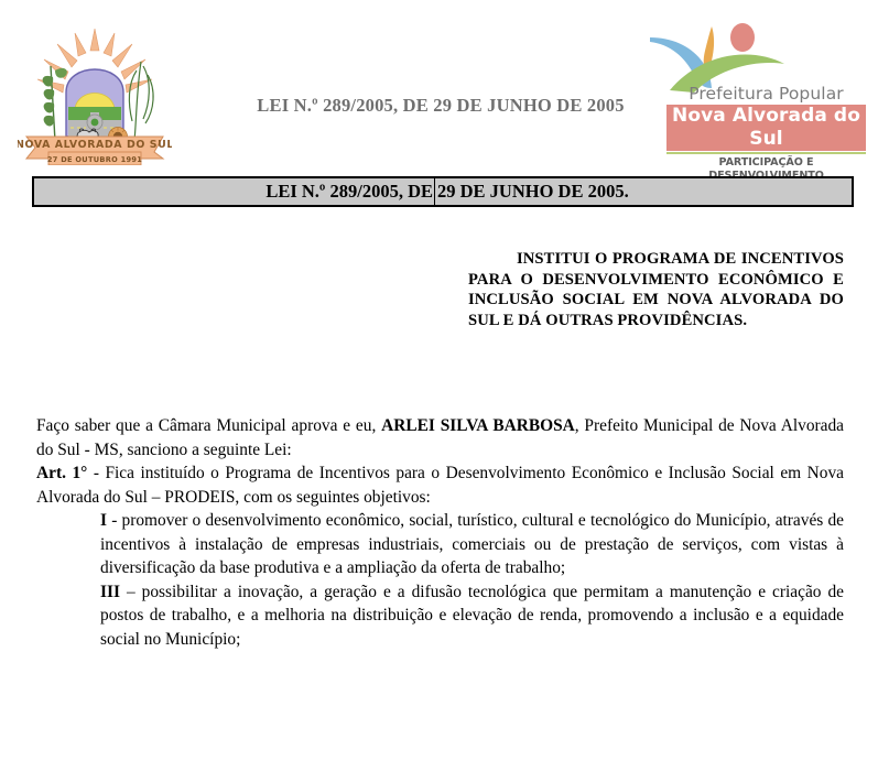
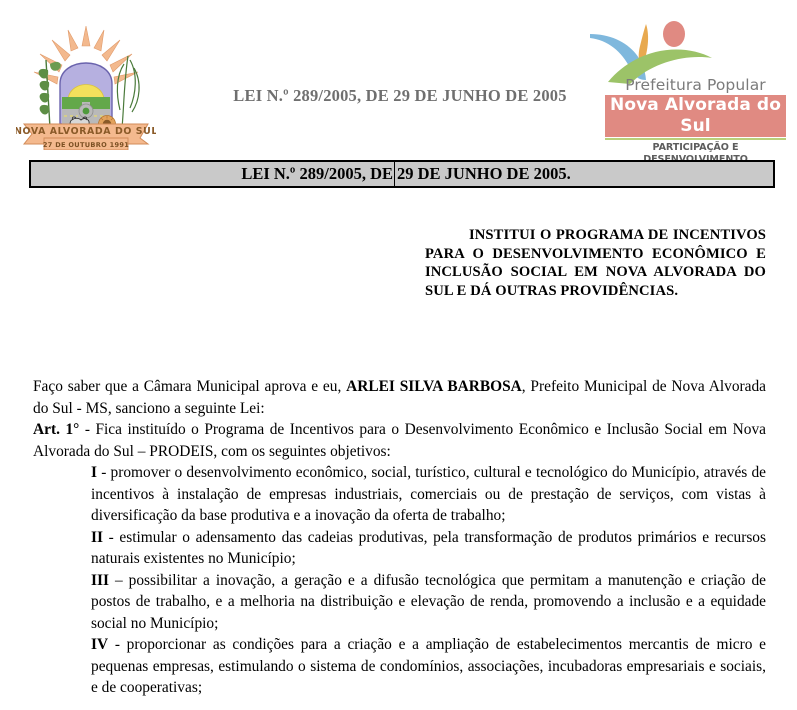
  NOVA ALVORADA DO SUL
  27 DE OUTUBRO 1991
  LEI N.º 289/2005, DE 29 DE JUNHO DE 2005
  Prefeitura Popular
  Nova Alvorada do Sul
  LEI N.º 289/2005, DE
  29 DE JUNHO DE 2005.
  INSTITUI O PROGRAMA DE INCENTIVOS PARA O DESENVOLVIMENTO ECONÔMICO E INCLUSÃO SOCIAL EM NOVA ALVORADA DO SUL E DÁ OUTRAS PROVIDÊNCIAS.
  Faço saber que a Câmara Municipal aprova e eu, ARLEI SILVA BARBOSA, Prefeito Municipal de Nova Alvorada do Sul - MS, sanciono a seguinte Lei:
  Art. 1° - Fica instituído o Programa de Incentivos para o Desenvolvimento Econômico e Inclusão Social em Nova Alvorada do Sul – PRODEIS, com os seguintes objetivos:
- I - promover o desenvolvimento econômico, social, turístico, cultural e tecnológico do Município, através de incentivos à instalação de empresas industriais, comerciais ou de prestação de serviços, com vistas à diversificação da base produtiva e a ampliação da oferta de trabalho;
+ I - promover o desenvolvimento econômico, social, turístico, cultural e tecnológico do Município, através de incentivos à instalação de empresas industriais, comerciais ou de prestação de serviços, com vistas à diversificação da base produtiva e a inovação da oferta de trabalho;
+ II - estimular o adensamento das cadeias produtivas, pela transformação de produtos primários e recursos naturais existentes no Município;
  III – possibilitar a inovação, a geração e a difusão tecnológica que permitam a manutenção e criação de postos de trabalho, e a melhoria na distribuição e elevação de renda, promovendo a inclusão e a equidade social no Município;
+ IV - proporcionar as condições para a criação e a ampliação de estabelecimentos mercantis de micro e pequenas empresas, estimulando o sistema de condomínios, associações, incubadoras empresariais e sociais, e de cooperativas;
